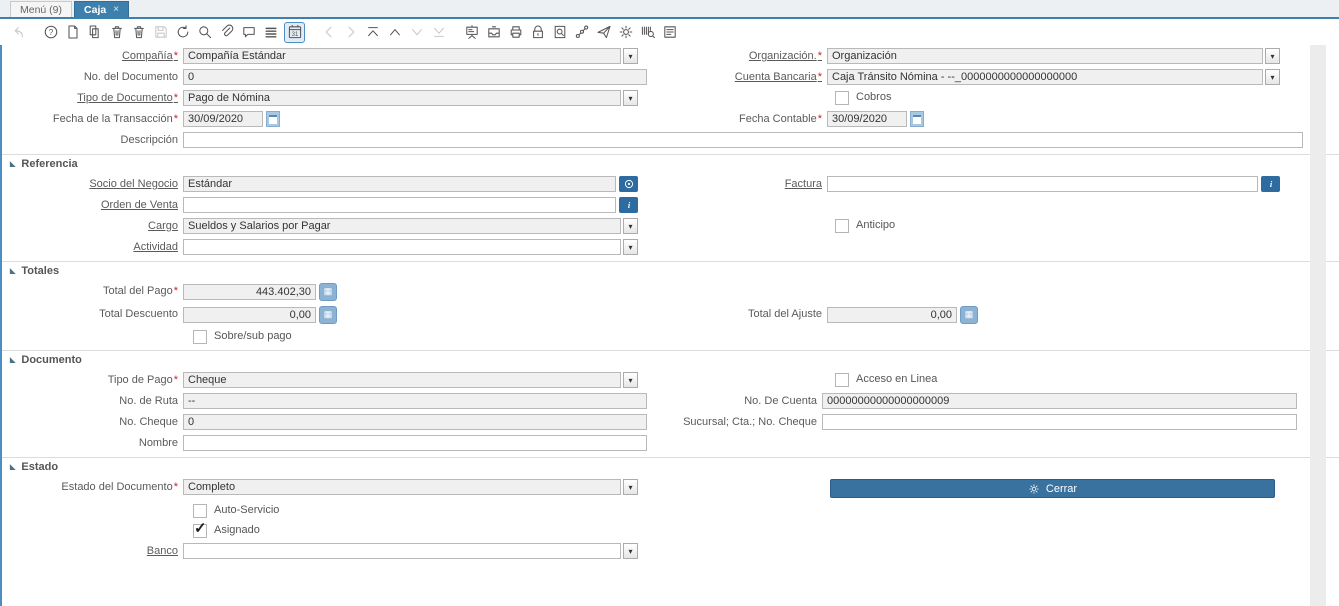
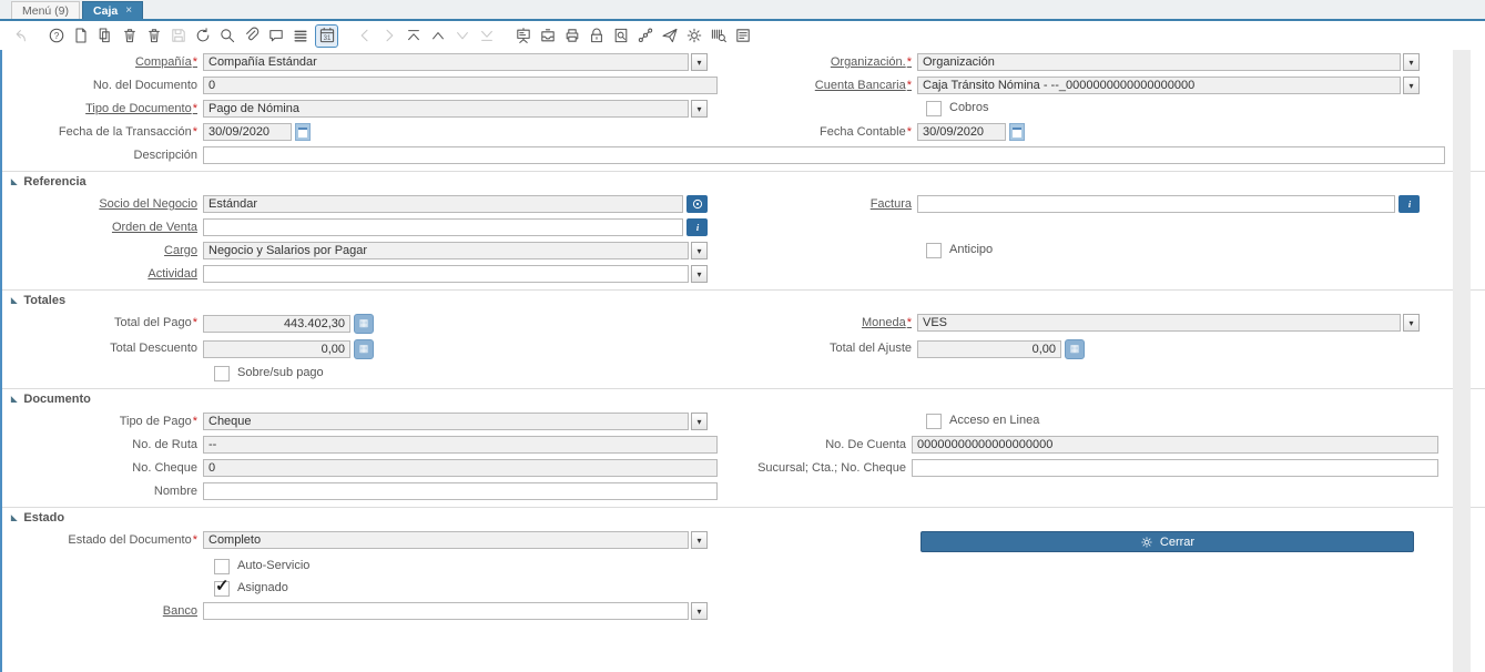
  Menú (9)
  Caja
  ×
  ?
  Compañía
  Compañía Estándar
  Organización.
  Organización
  No. del Documento
  0
  Cuenta Bancaria
  Caja Tránsito Nómina - --_0000000000000000000
  Tipo de Documento
  Pago de Nómina
  Cobros
  Fecha de la Transacción
  30/09/2020
  Fecha Contable
  30/09/2020
  Descripción
  Referencia
  Socio del Negocio
  Estándar
  Factura
  i
  Orden de Venta
  i
  Cargo
- Sueldos y Salarios por Pagar
+ Negocio y Salarios por Pagar
  Anticipo
  Actividad
  Totales
  Total del Pago
  443.402,30
  ▦
+ Moneda
+ VES
  Total Descuento
  0,00
  ▦
  Total del Ajuste
  0,00
  ▦
  Sobre/sub pago
  Documento
  Tipo de Pago
  Cheque
  Acceso en Linea
  No. de Ruta
  --
  No. De Cuenta
- 00000000000000000009
+ 00000000000000000000
  No. Cheque
  0
  Sucursal; Cta.; No. Cheque
  Nombre
  Estado
  Estado del Documento
  Completo
  Cerrar
  Auto-Servicio
  Asignado
  Banco
